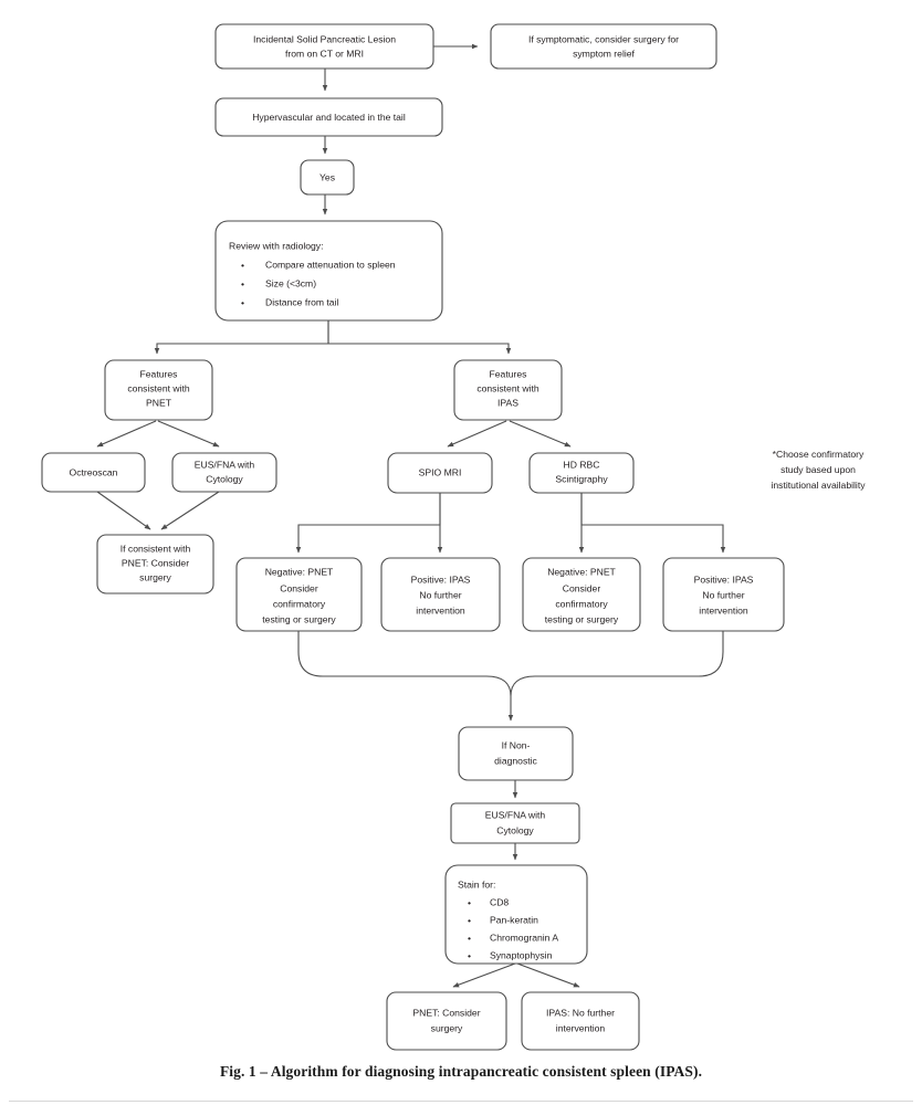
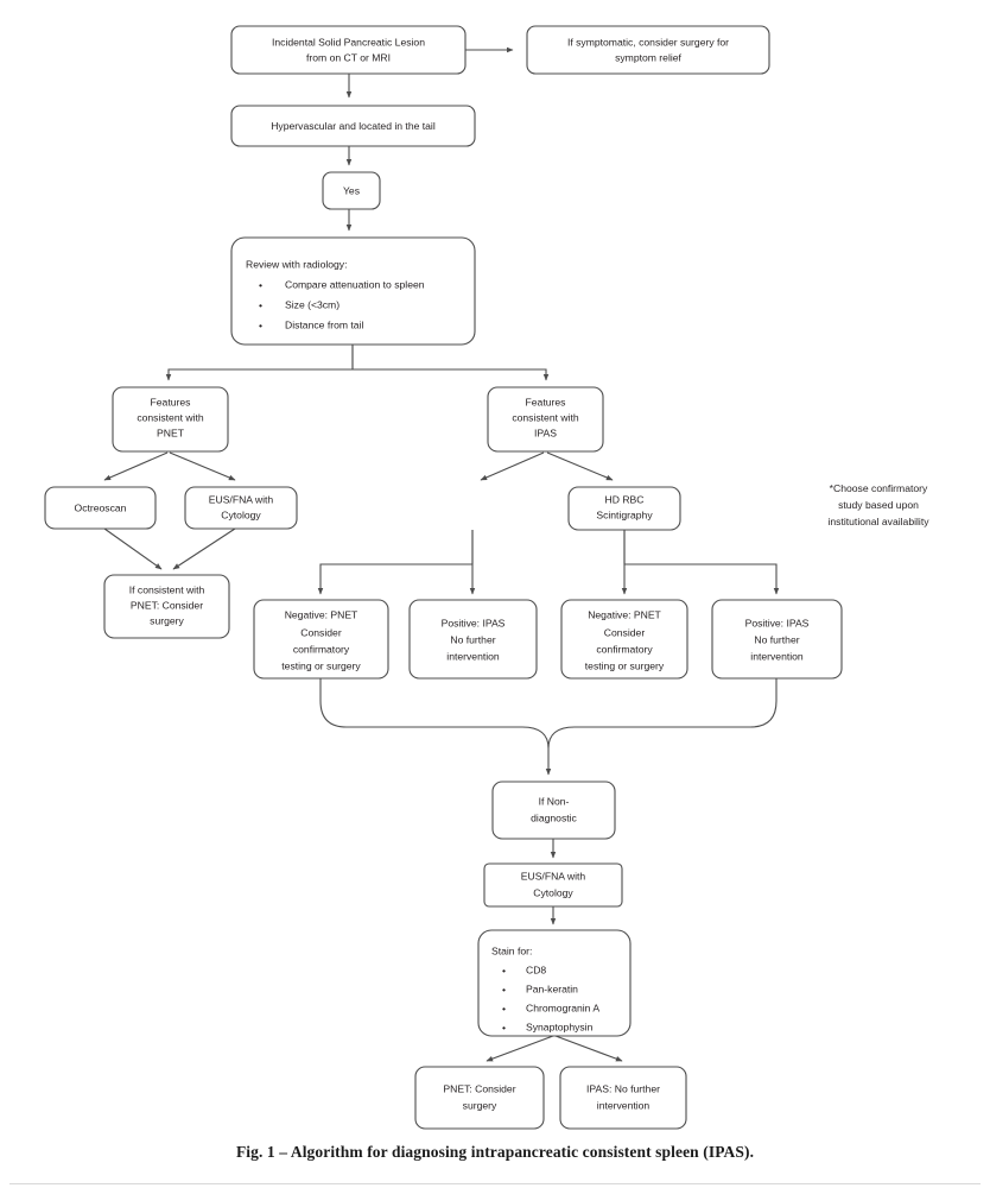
  Incidental Solid Pancreatic Lesion
  from on CT or MRI
  If symptomatic, consider surgery for
  symptom relief
  Hypervascular and located in the tail
  Yes
  Review with radiology:
  •
  Compare attenuation to spleen
  •
  Size (<3cm)
  •
  Distance from tail
  Features
  consistent with
  PNET
  Features
  consistent with
  IPAS
  Octreoscan
  EUS/FNA with
  Cytology
  If consistent with
  PNET: Consider
  surgery
- SPIO MRI
  HD RBC
  Scintigraphy
  Negative: PNET
  Consider
  confirmatory
  testing or surgery
  Positive: IPAS
  No further
  intervention
  Negative: PNET
  Consider
  confirmatory
  testing or surgery
  Positive: IPAS
  No further
  intervention
  *Choose confirmatory
  study based upon
  institutional availability
  If Non-
  diagnostic
  EUS/FNA with
  Cytology
  Stain for:
  •
  CD8
  •
  Pan-keratin
  •
  Chromogranin A
  •
  Synaptophysin
  PNET: Consider
  surgery
  IPAS: No further
  intervention
  Fig. 1 – Algorithm for diagnosing intrapancreatic consistent spleen (IPAS).
